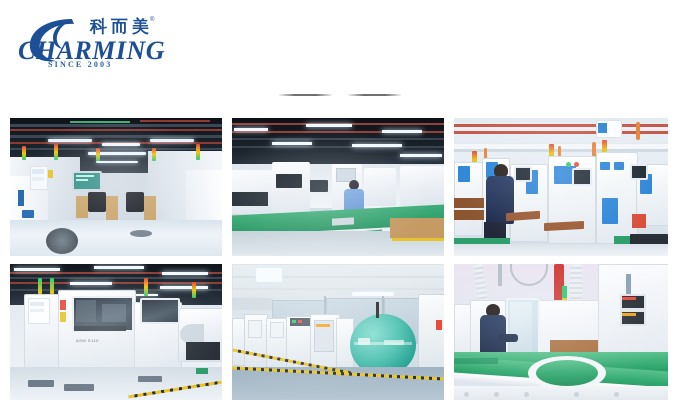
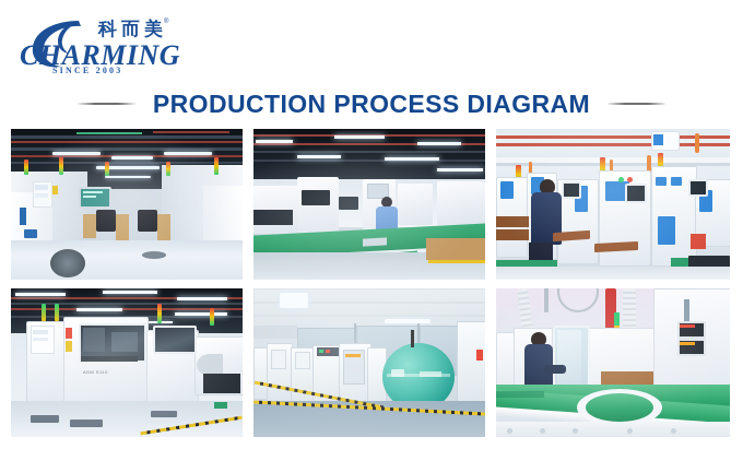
  CHARMING
  科而美
  SINCE 2003
+ PRODUCTION PROCESS DIAGRAM
